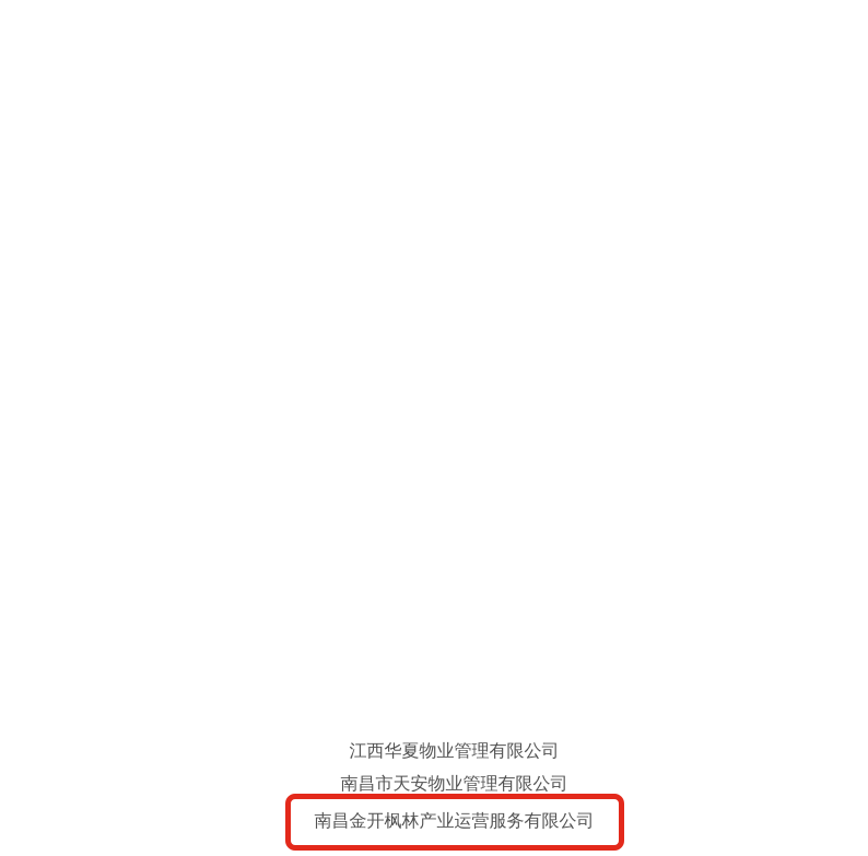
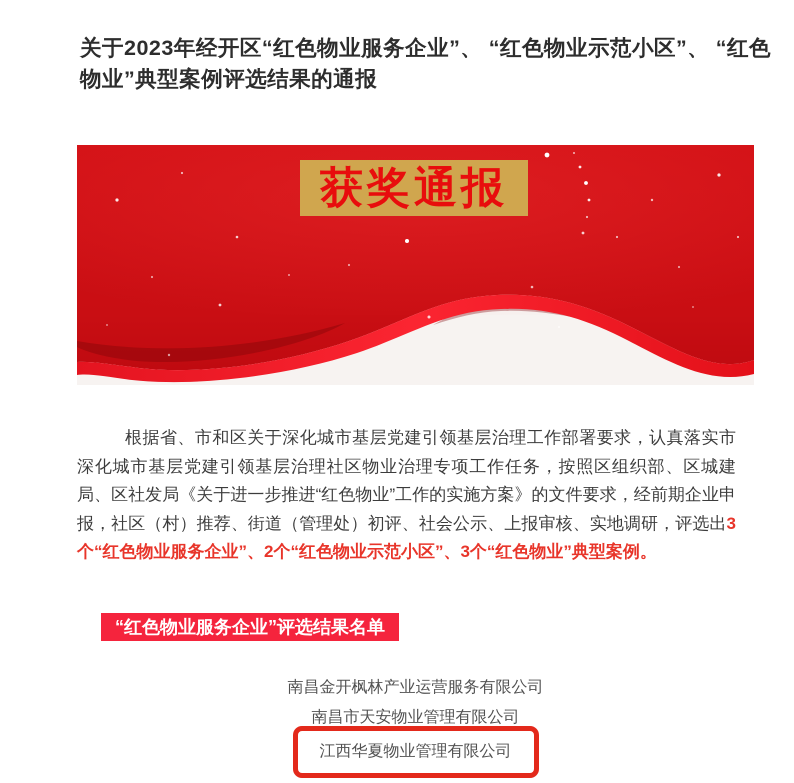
+ 关于2023年经开区“红色物业服务企业”、 “红色物业示范小区”、 “红色物业”典型案例评选结果的通报
+ 获奖通报
+ 根据省、市和区关于深化城市基层党建引领基层治理工作部署要求，认真落实市深化城市基层党建引领基层治理社区物业治理专项工作任务，按照区组织部、区城建局、区社发局《关于进一步推进“红色物业”工作的实施方案》的文件要求，经前期企业申报，社区（村）推荐、街道（管理处）初评、社会公示、上报审核、实地调研，评选出3个“红色物业服务企业”、2个“红色物业示范小区”、3个“红色物业”典型案例。
+ “红色物业服务企业”评选结果名单
- 江西华夏物业管理有限公司
+ 南昌金开枫林产业运营服务有限公司
  南昌市天安物业管理有限公司
- 南昌金开枫林产业运营服务有限公司
+ 江西华夏物业管理有限公司
